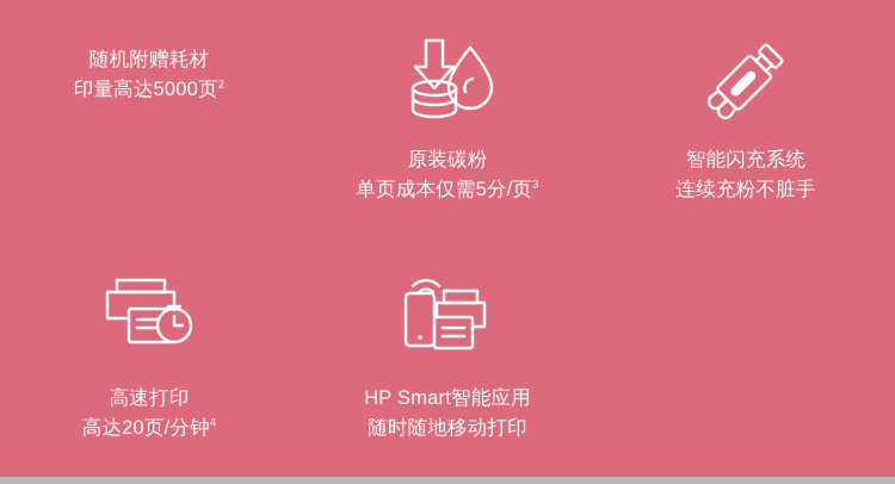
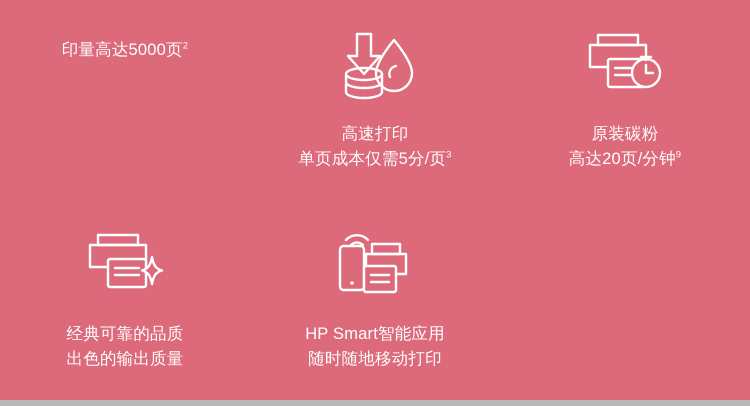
- 随机附赠耗材
  印量高达5000页2
- 原装碳粉
+ 高速打印
  单页成本仅需5分/页3
- 智能闪充系统
- 连续充粉不脏手
- 高速打印
+ 原装碳粉
- 高达20页/分钟4
+ 高达20页/分钟9
+ 经典可靠的品质
+ 出色的输出质量
  HP Smart智能应用
  随时随地移动打印
